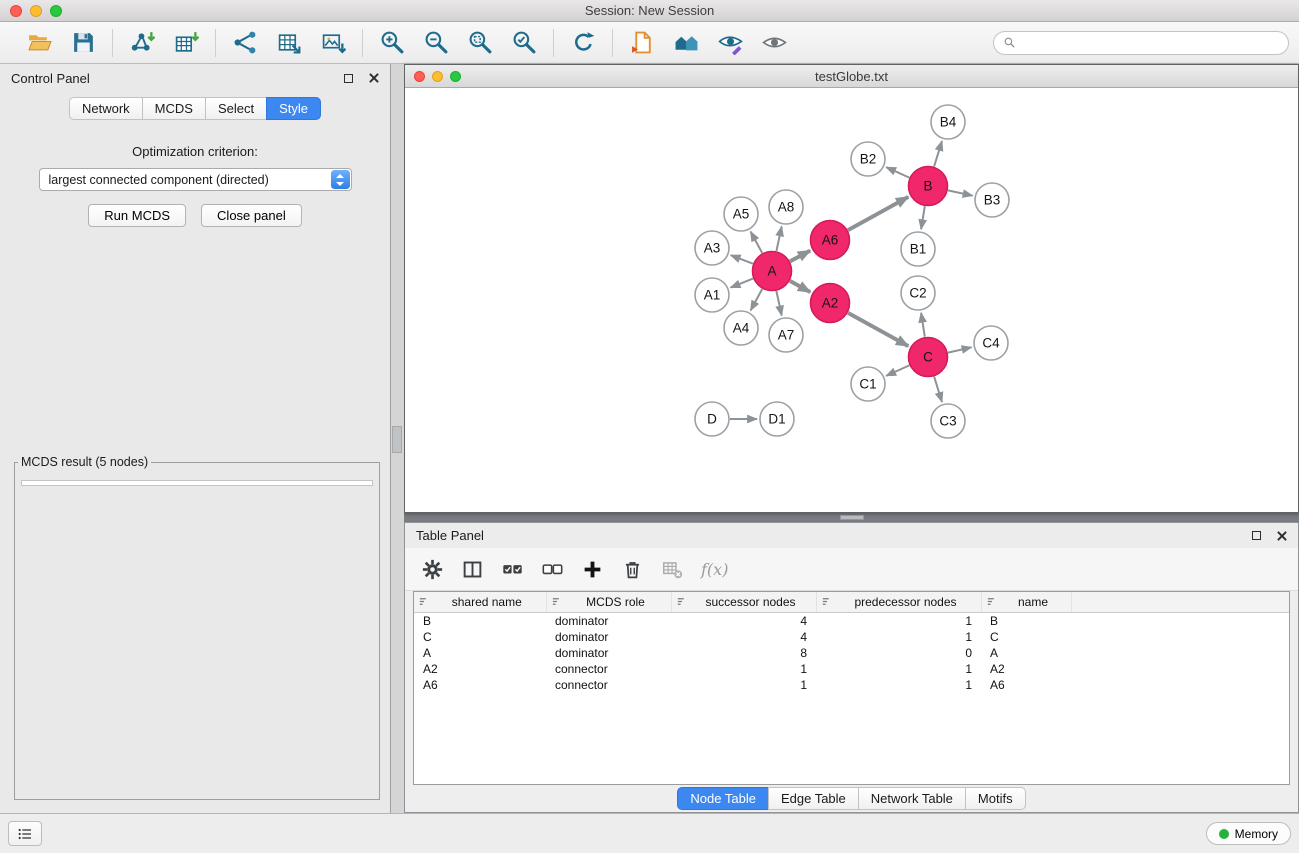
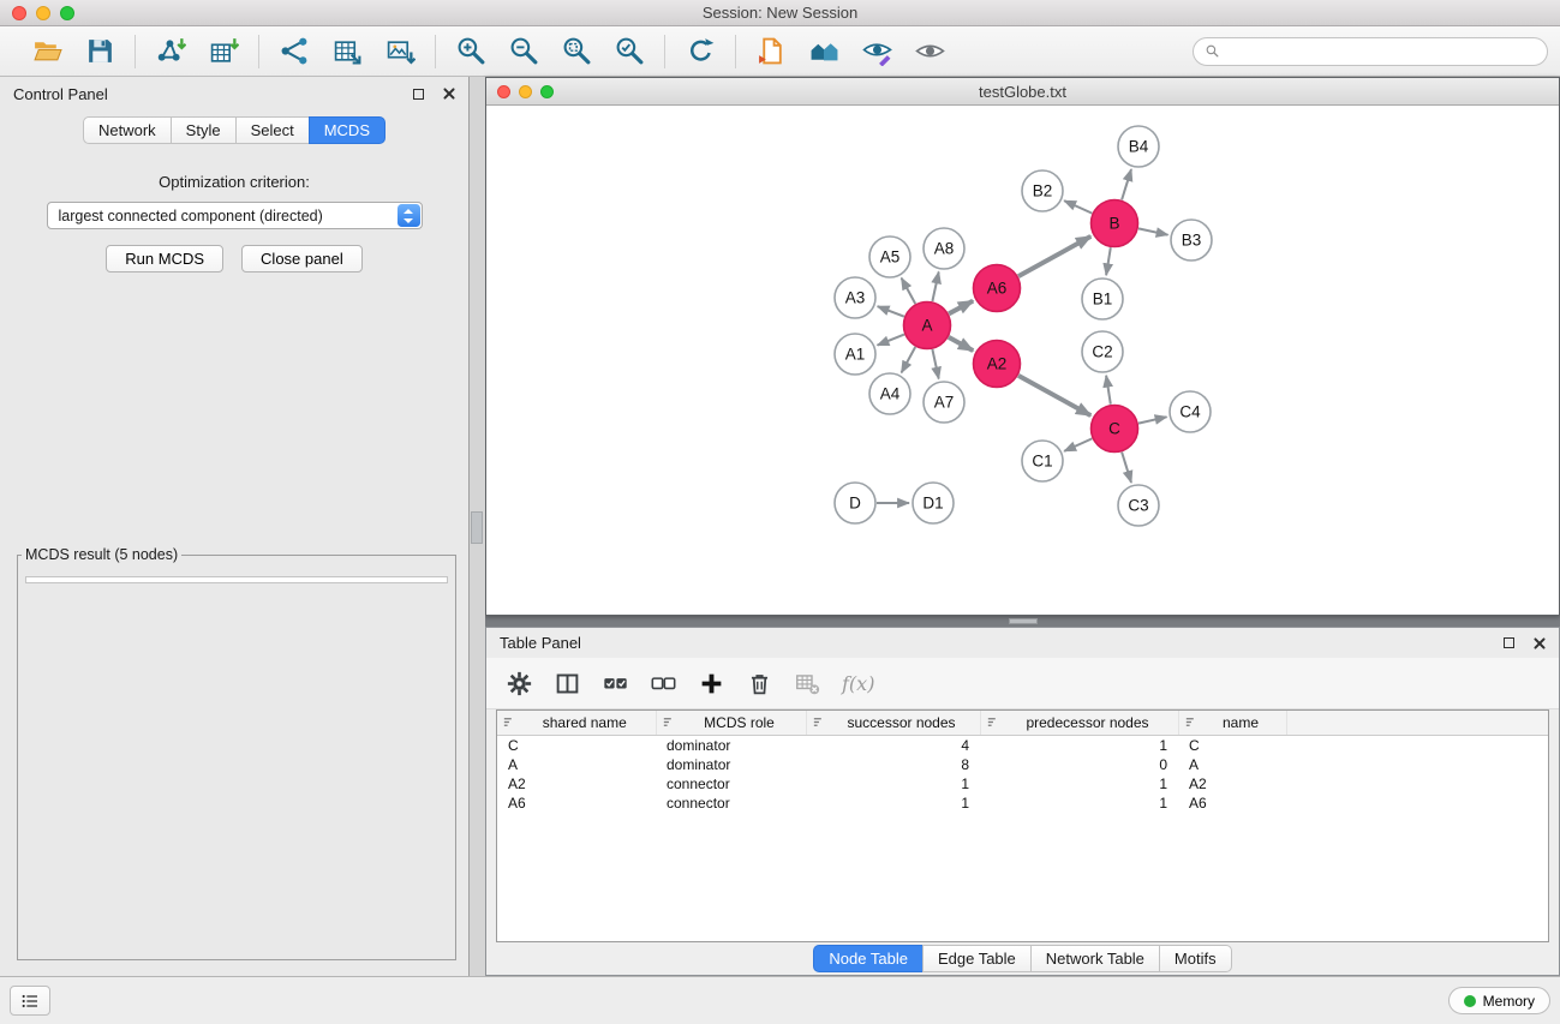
  Session: New Session
  Control Panel
  Network
- MCDS
+ Style
  Select
- Style
+ MCDS
  Optimization criterion:
  largest connected component (directed)
  Run MCDS
  Close panel
  MCDS result (5 nodes)
  testGlobe.txt
  B4
  B2
  B
  B3
  A8
  A5
  A6
  B1
  A3
  A
  C2
  A1
  A2
  A4
  A7
  C
  C4
  C1
  C3
  D
  D1
  Table Panel
  f(x)
  shared name	MCDS role	successor nodes	predecessor nodes	name
- B	dominator	4	1	B
  C	dominator	4	1	C
  A	dominator	8	0	A
  A2	connector	1	1	A2
  A6	connector	1	1	A6
  Node Table
  Edge Table
  Network Table
  Motifs
  Memory
